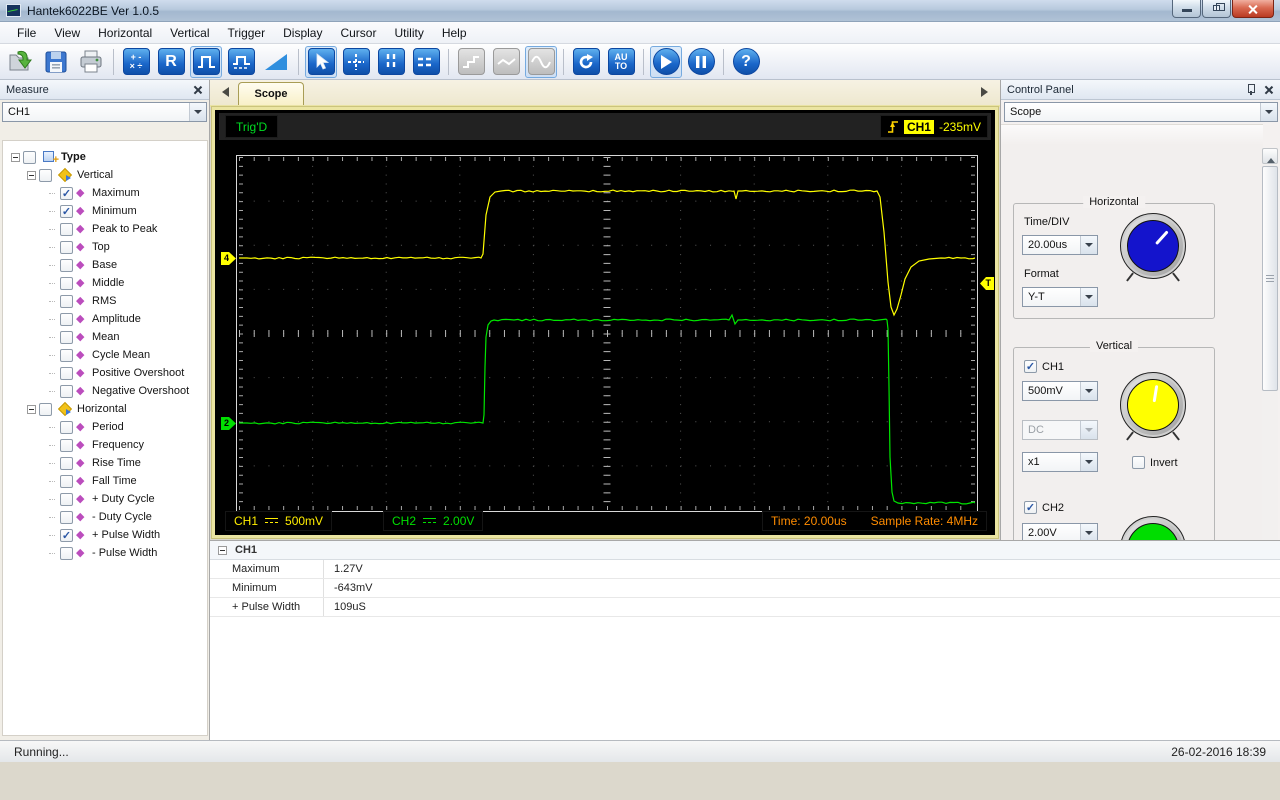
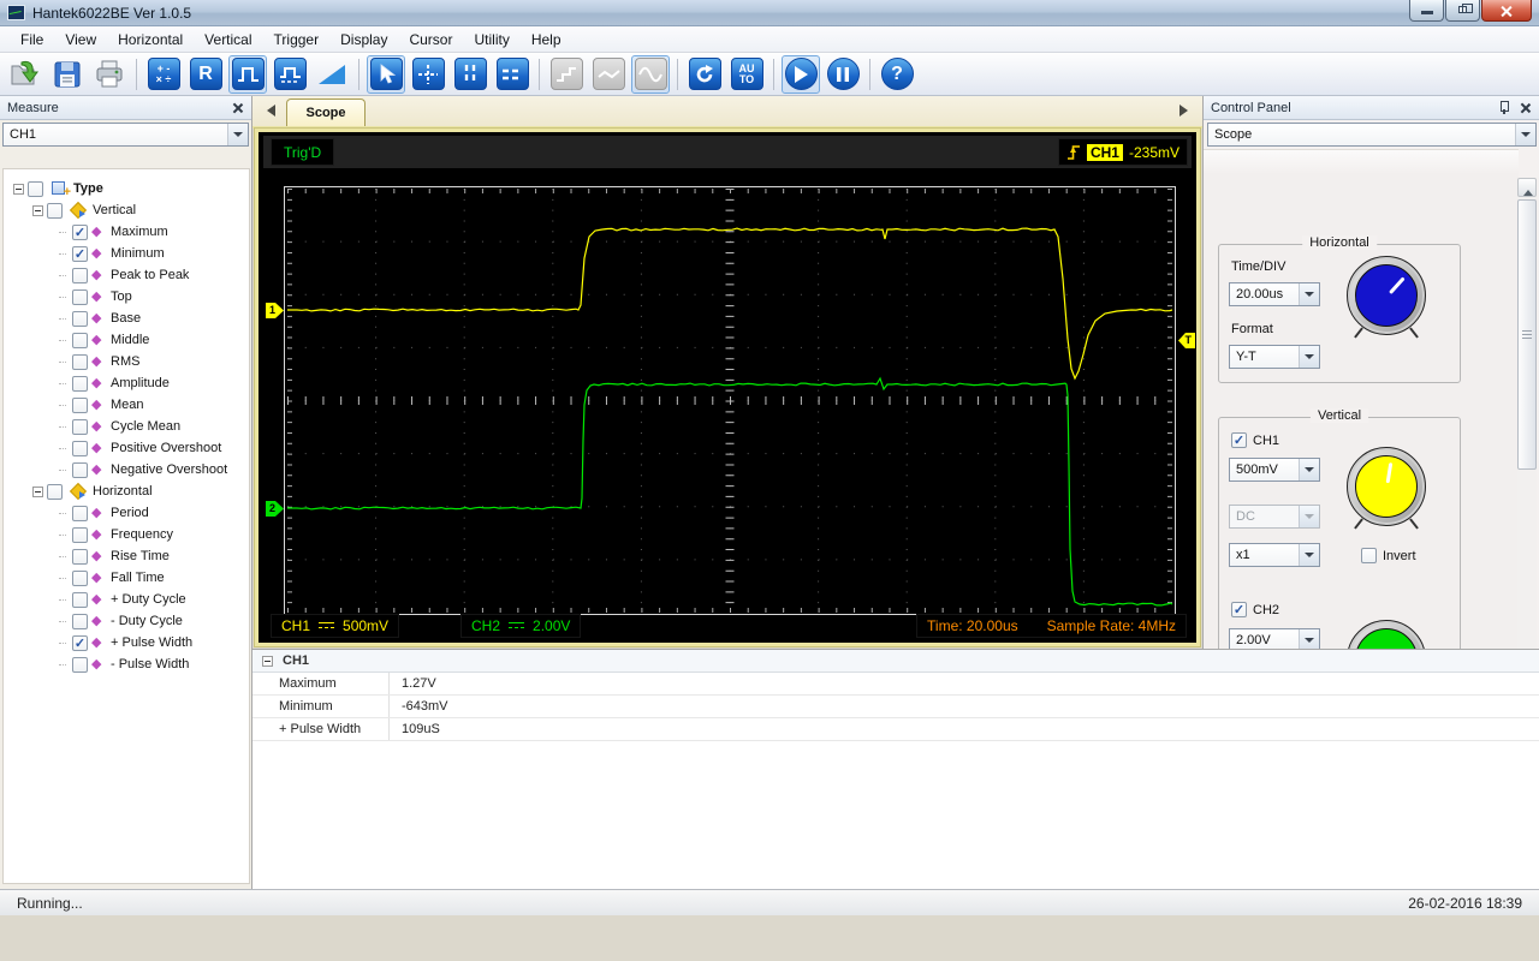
  Hantek6022BE Ver 1.0.5
  File
  View
  Horizontal
  Vertical
  Trigger
  Display
  Cursor
  Utility
  Help
  + -
  × ÷
  R
  AU
  TO
  ?
  Measure
  CH1
  Type
  Vertical
  ✓
  Maximum
  ✓
  Minimum
  Peak to Peak
  Top
  Base
  Middle
  RMS
  Amplitude
  Mean
  Cycle Mean
  Positive Overshoot
  Negative Overshoot
  Horizontal
  Period
  Frequency
  Rise Time
  Fall Time
  + Duty Cycle
  - Duty Cycle
  ✓
  + Pulse Width
  - Pulse Width
  Scope
  Trig'D
  CH1
  -235mV
- 4
+ 1
  2
  T
  CH1
  500mV
  CH2
  2.00V
  Time: 20.00us
  Sample Rate: 4MHz
  Control Panel
  Scope
  Horizontal
  Time/DIV
  20.00us
  Format
  Y-T
  Vertical
  ✓
  CH1
  500mV
  DC
  x1
  Invert
  ✓
  CH2
  2.00V
  CH1
  Maximum
  1.27V
  Minimum
  -643mV
  + Pulse Width
  109uS
  Running...
  26-02-2016 18:39
